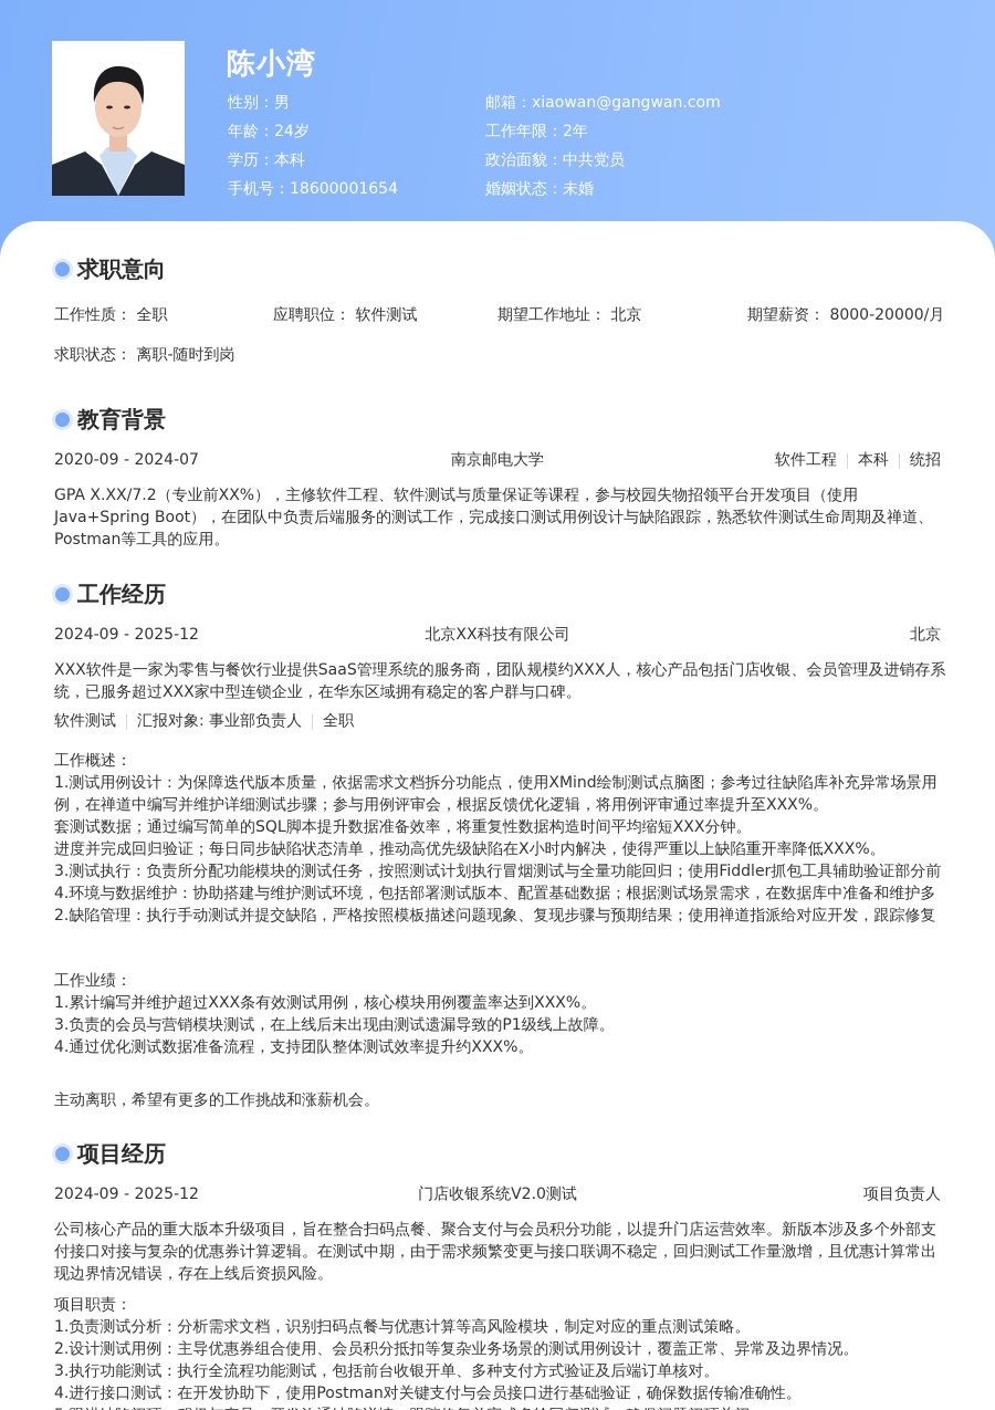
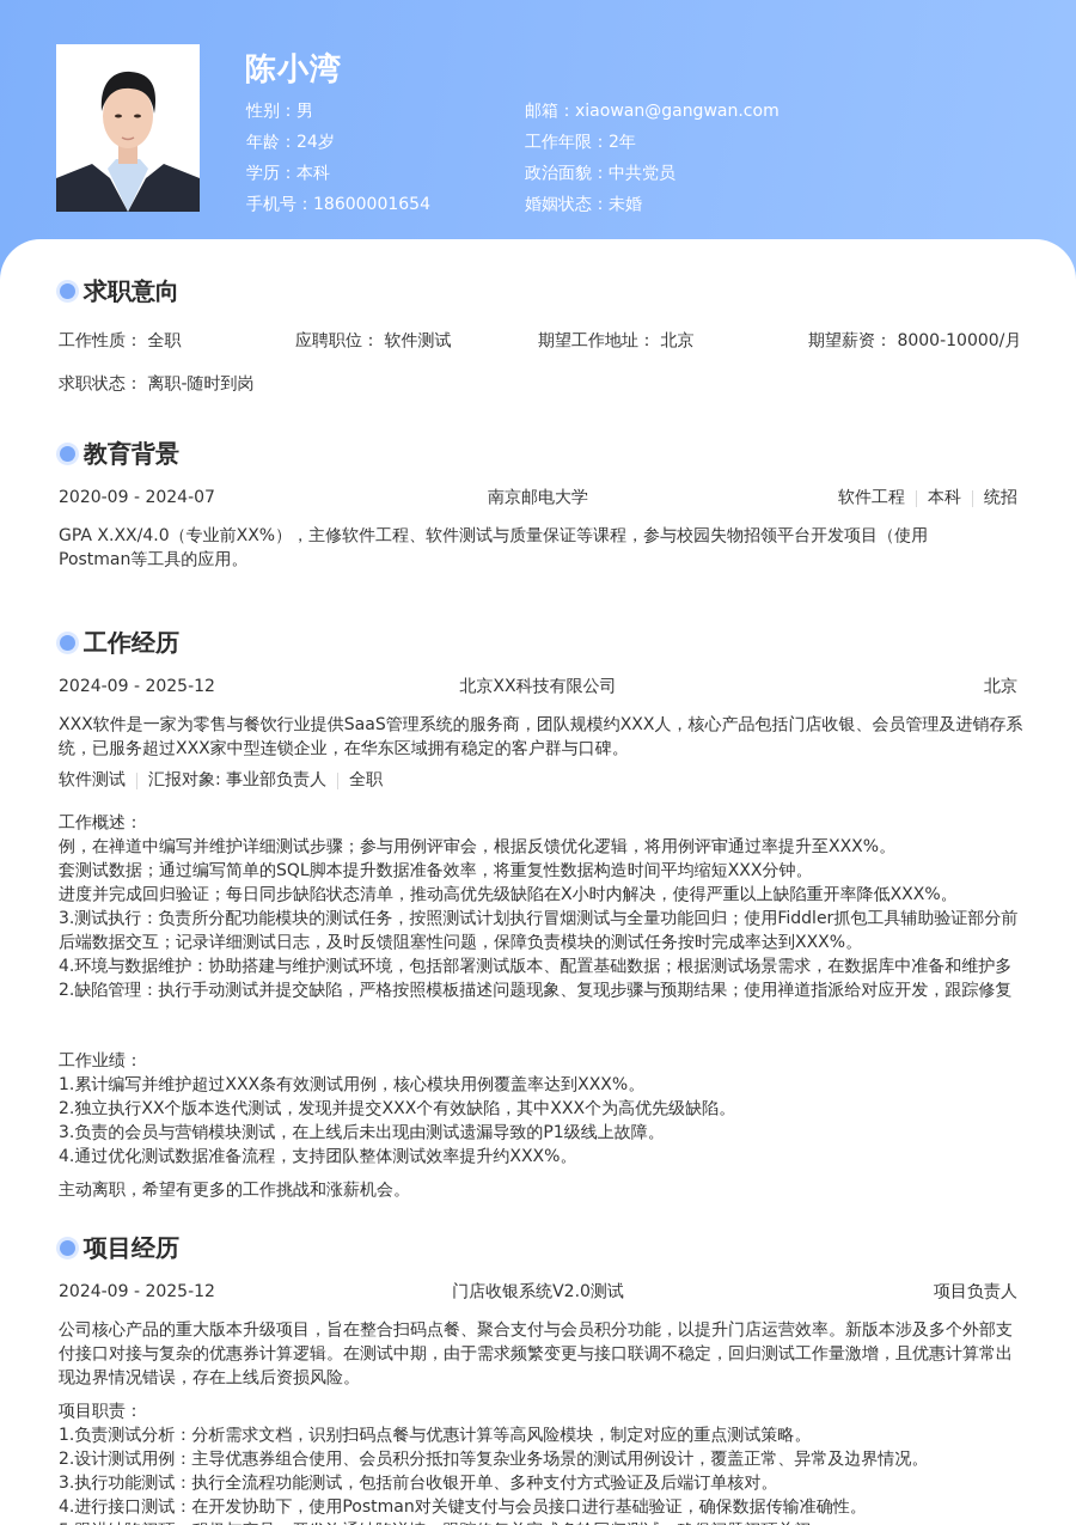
  陈小湾
  性别：男
  年龄：24岁
  学历：本科
  手机号：18600001654
  邮箱：xiaowan@gangwan.com
  工作年限：2年
  政治面貌：中共党员
  婚姻状态：未婚
  求职意向
  工作性质： 全职
  应聘职位： 软件测试
  期望工作地址： 北京
- 期望薪资： 8000-20000/月
+ 期望薪资： 8000-10000/月
  求职状态： 离职-随时到岗
  教育背景
  2020-09 - 2024-07
  南京邮电大学
  软件工程
  本科
  统招
- GPA X.XX/7.2（专业前XX%），主修软件工程、软件测试与质量保证等课程，参与校园失物招领平台开发项目（使用
+ GPA X.XX/4.0（专业前XX%），主修软件工程、软件测试与质量保证等课程，参与校园失物招领平台开发项目（使用
- Java+Spring Boot），在团队中负责后端服务的测试工作，完成接口测试用例设计与缺陷跟踪，熟悉软件测试生命周期及禅道、
  Postman等工具的应用。
  工作经历
  2024-09 - 2025-12
  北京XX科技有限公司
  北京
  XXX软件是一家为零售与餐饮行业提供SaaS管理系统的服务商，团队规模约XXX人，核心产品包括门店收银、会员管理及进销存系
  统，已服务超过XXX家中型连锁企业，在华东区域拥有稳定的客户群与口碑。
  软件测试
  汇报对象: 事业部负责人
  全职
  工作概述：
- 1.测试用例设计：为保障迭代版本质量，依据需求文档拆分功能点，使用XMind绘制测试点脑图；参考过往缺陷库补充异常场景用
  例，在禅道中编写并维护详细测试步骤；参与用例评审会，根据反馈优化逻辑，将用例评审通过率提升至XXX%。
  套测试数据；通过编写简单的SQL脚本提升数据准备效率，将重复性数据构造时间平均缩短XXX分钟。
  进度并完成回归验证；每日同步缺陷状态清单，推动高优先级缺陷在X小时内解决，使得严重以上缺陷重开率降低XXX%。
  3.测试执行：负责所分配功能模块的测试任务，按照测试计划执行冒烟测试与全量功能回归；使用Fiddler抓包工具辅助验证部分前
+ 后端数据交互；记录详细测试日志，及时反馈阻塞性问题，保障负责模块的测试任务按时完成率达到XXX%。
  4.环境与数据维护：协助搭建与维护测试环境，包括部署测试版本、配置基础数据；根据测试场景需求，在数据库中准备和维护多
  2.缺陷管理：执行手动测试并提交缺陷，严格按照模板描述问题现象、复现步骤与预期结果；使用禅道指派给对应开发，跟踪修复
  工作业绩：
  1.累计编写并维护超过XXX条有效测试用例，核心模块用例覆盖率达到XXX%。
+ 2.独立执行XX个版本迭代测试，发现并提交XXX个有效缺陷，其中XXX个为高优先级缺陷。
  3.负责的会员与营销模块测试，在上线后未出现由测试遗漏导致的P1级线上故障。
  4.通过优化测试数据准备流程，支持团队整体测试效率提升约XXX%。
  主动离职，希望有更多的工作挑战和涨薪机会。
  项目经历
  2024-09 - 2025-12
  门店收银系统V2.0测试
  项目负责人
  公司核心产品的重大版本升级项目，旨在整合扫码点餐、聚合支付与会员积分功能，以提升门店运营效率。新版本涉及多个外部支
  付接口对接与复杂的优惠券计算逻辑。在测试中期，由于需求频繁变更与接口联调不稳定，回归测试工作量激增，且优惠计算常出
  现边界情况错误，存在上线后资损风险。
  项目职责：
  1.负责测试分析：分析需求文档，识别扫码点餐与优惠计算等高风险模块，制定对应的重点测试策略。
  2.设计测试用例：主导优惠券组合使用、会员积分抵扣等复杂业务场景的测试用例设计，覆盖正常、异常及边界情况。
  3.执行功能测试：执行全流程功能测试，包括前台收银开单、多种支付方式验证及后端订单核对。
  4.进行接口测试：在开发协助下，使用Postman对关键支付与会员接口进行基础验证，确保数据传输准确性。
